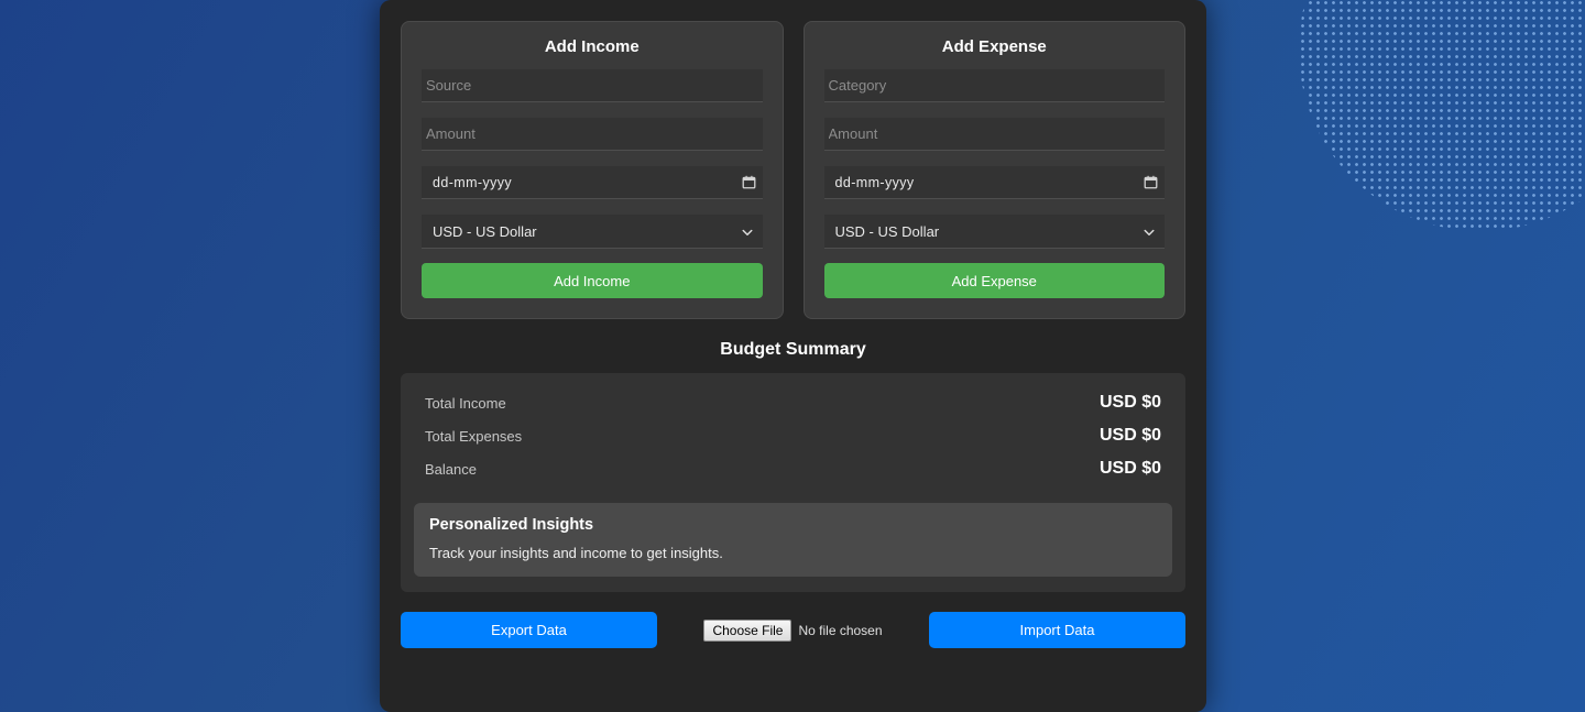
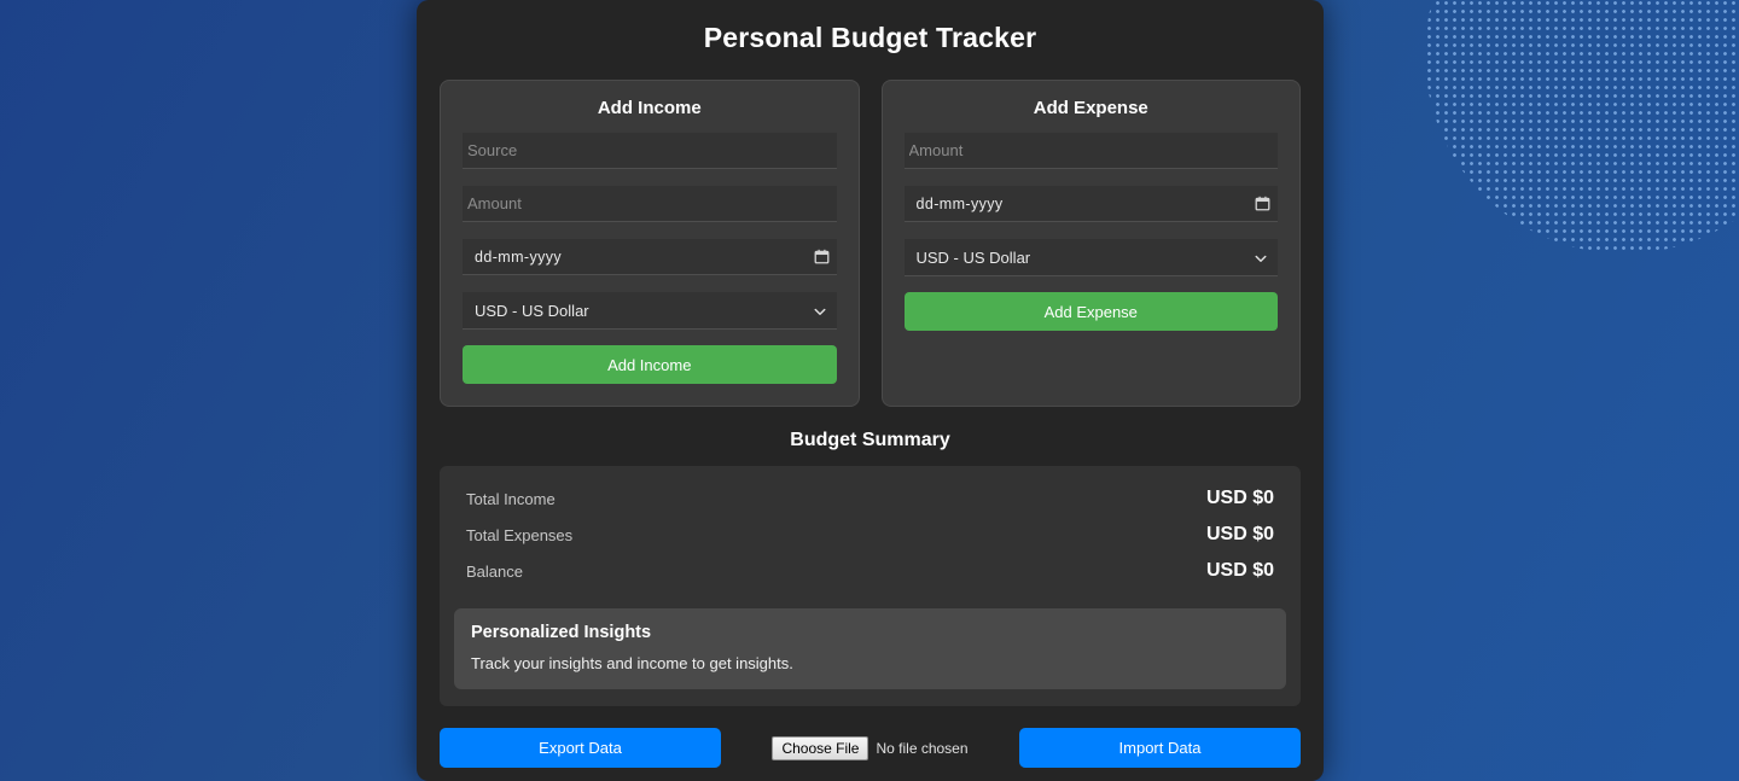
+ Personal Budget Tracker
  Add Income
  Source
  Amount
  dd-mm-yyyy
  USD - US Dollar
  Add Income
  Add Expense
- Category
  Amount
  dd-mm-yyyy
  USD - US Dollar
  Add Expense
  Budget Summary
  Total Income
  USD $0
  Total Expenses
  USD $0
  Balance
  USD $0
  Personalized Insights
  Track your insights and income to get insights.
  Export Data
  Choose File
  No file chosen
  Import Data
